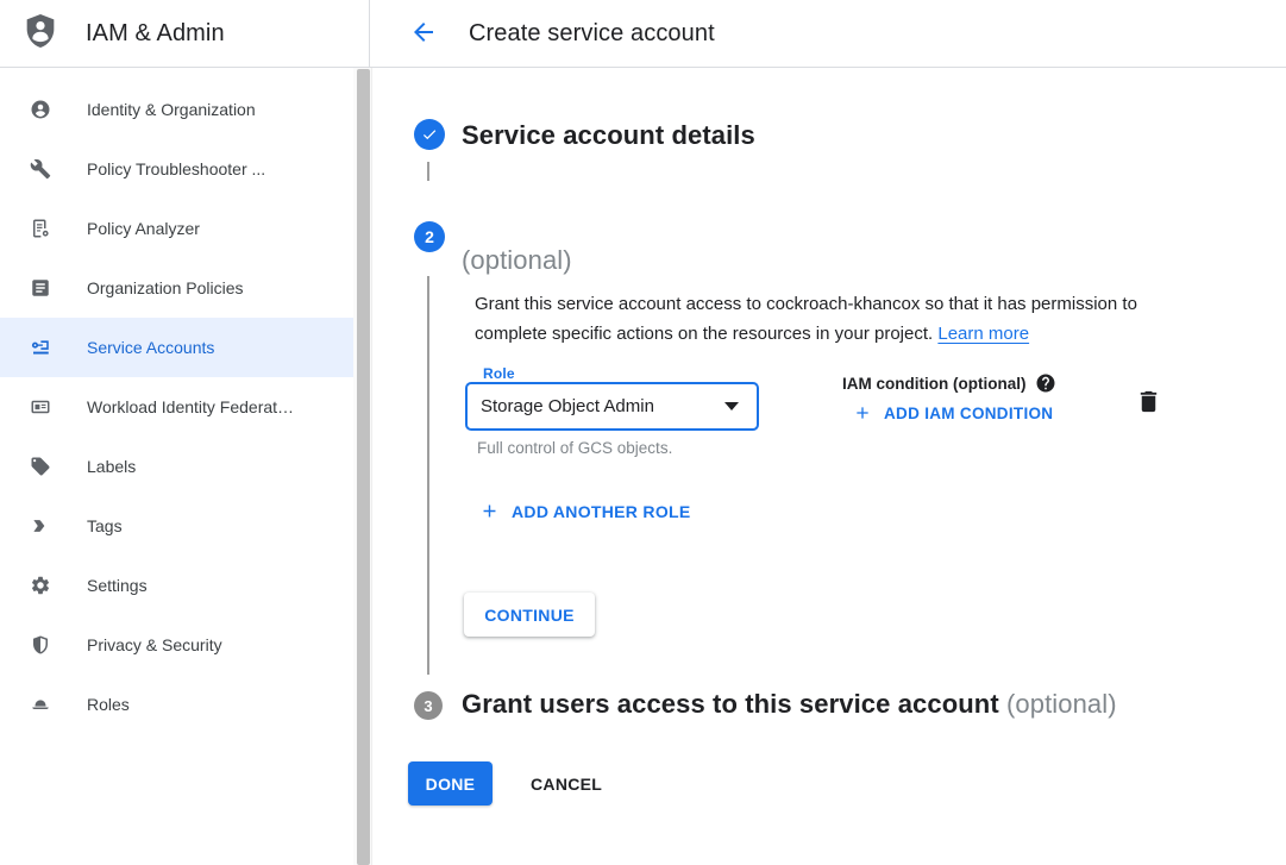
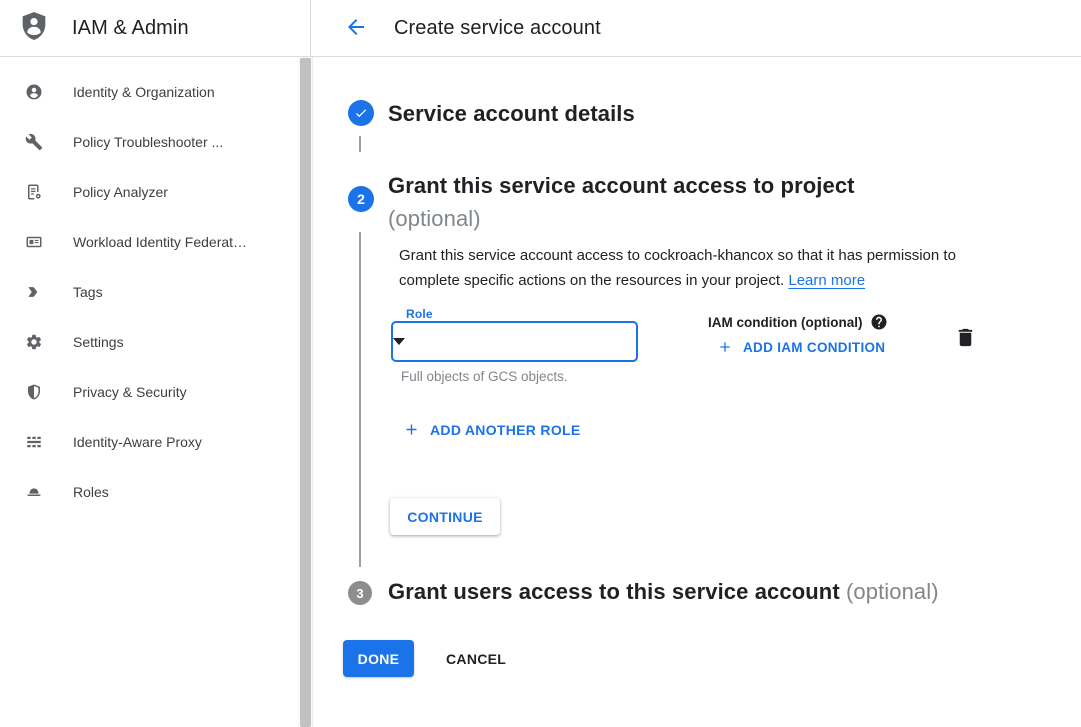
  IAM & Admin
  Create service account
  Identity & Organization
  Policy Troubleshooter ...
  Policy Analyzer
- Organization Policies
- Service Accounts
  Workload Identity Federat…
- Labels
  Tags
  Settings
  Privacy & Security
+ Identity-Aware Proxy
  Roles
  Service account details
  2
+ Grant this service account access to project
  (optional)
  Grant this service account access to cockroach-khancox so that it has permission to complete specific actions on the resources in your project. Learn more
- Storage Object Admin
  Role
- Full control of GCS objects.
+ Full objects of GCS objects.
  IAM condition (optional)
  ADD IAM CONDITION
  ADD ANOTHER ROLE
  CONTINUE
  3
  Grant users access to this service account (optional)
  DONE
  CANCEL
